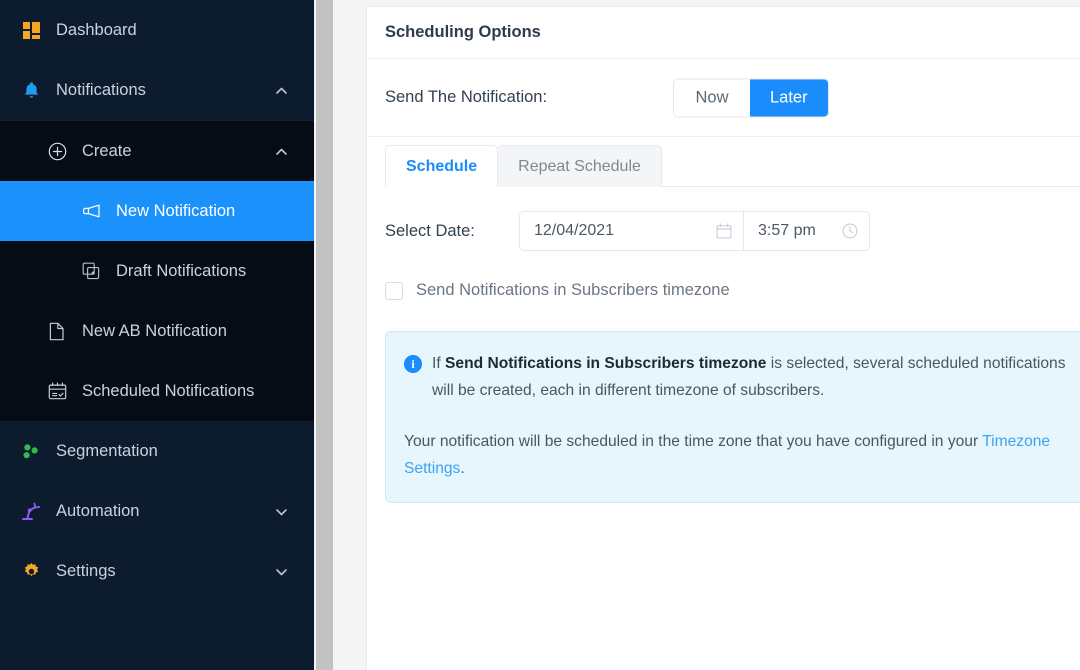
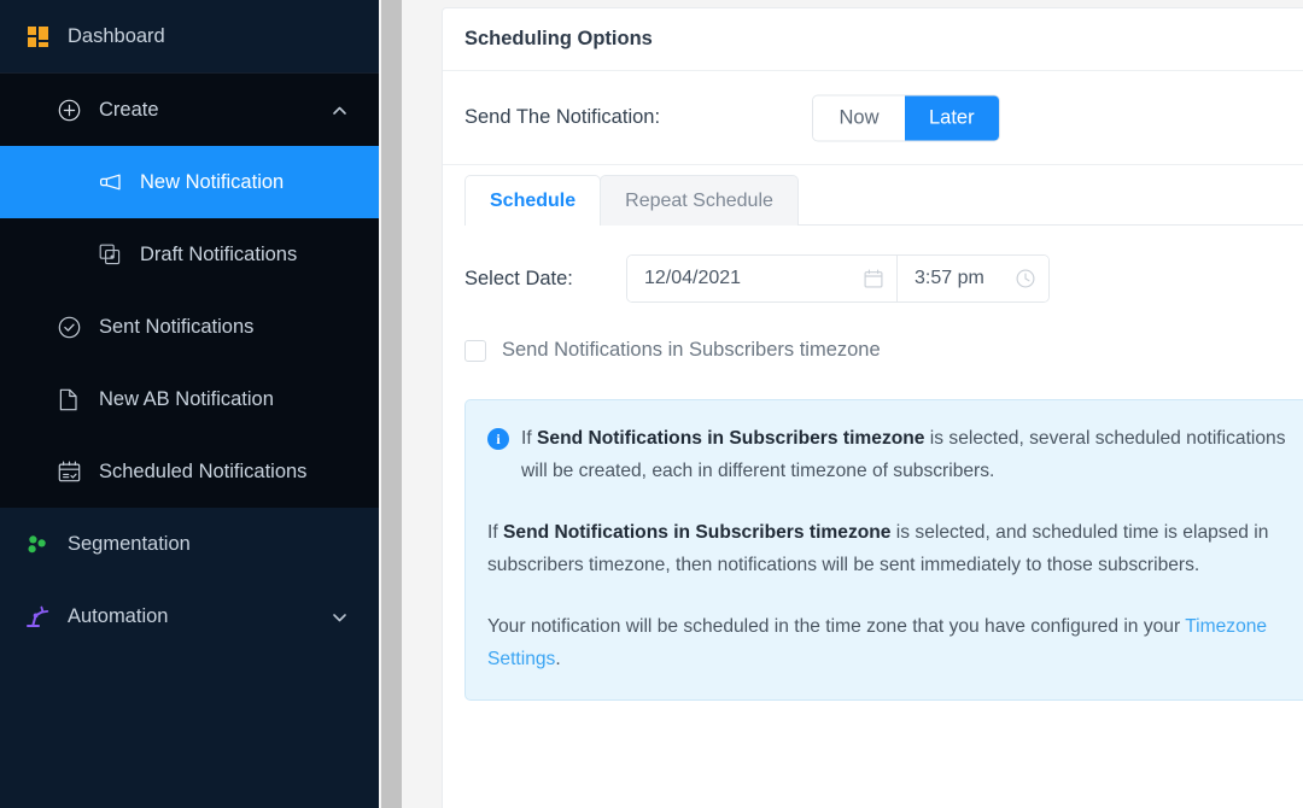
  Dashboard
- Notifications
  Create
  New Notification
  Draft Notifications
+ Sent Notifications
  New AB Notification
  Scheduled Notifications
  Segmentation
  Automation
- Settings
  Scheduling Options
  Send The Notification:
  Now
  Later
  Schedule
  Repeat Schedule
  Select Date:
  12/04/2021
  3:57 pm
  Send Notifications in Subscribers timezone
  i
  If Send Notifications in Subscribers timezone is selected, several scheduled notifications will be created, each in different timezone of subscribers.
+ If Send Notifications in Subscribers timezone is selected, and scheduled time is elapsed in subscribers timezone, then notifications will be sent immediately to those subscribers.
  Your notification will be scheduled in the time zone that you have configured in your Timezone Settings.
